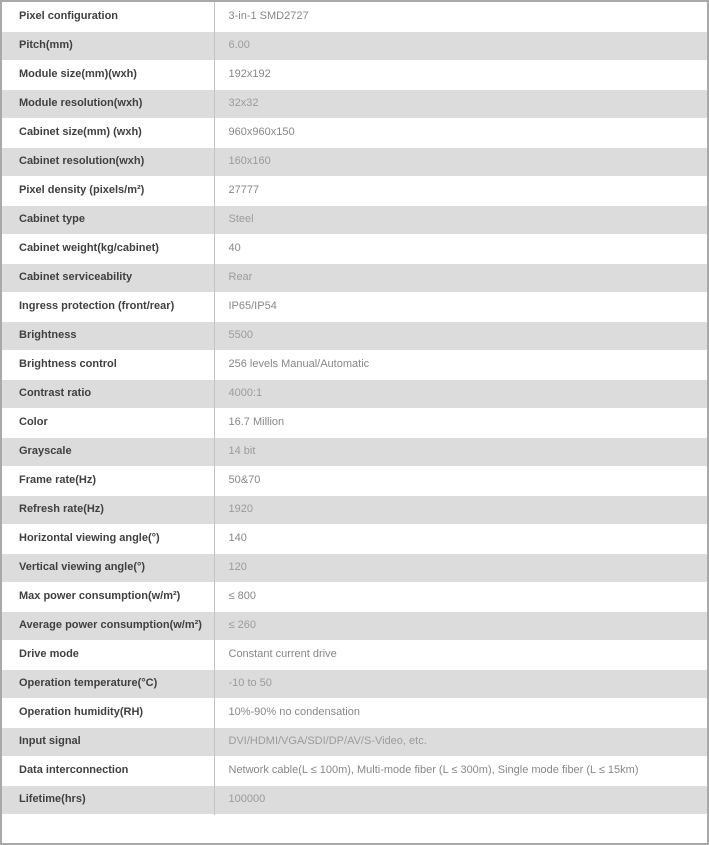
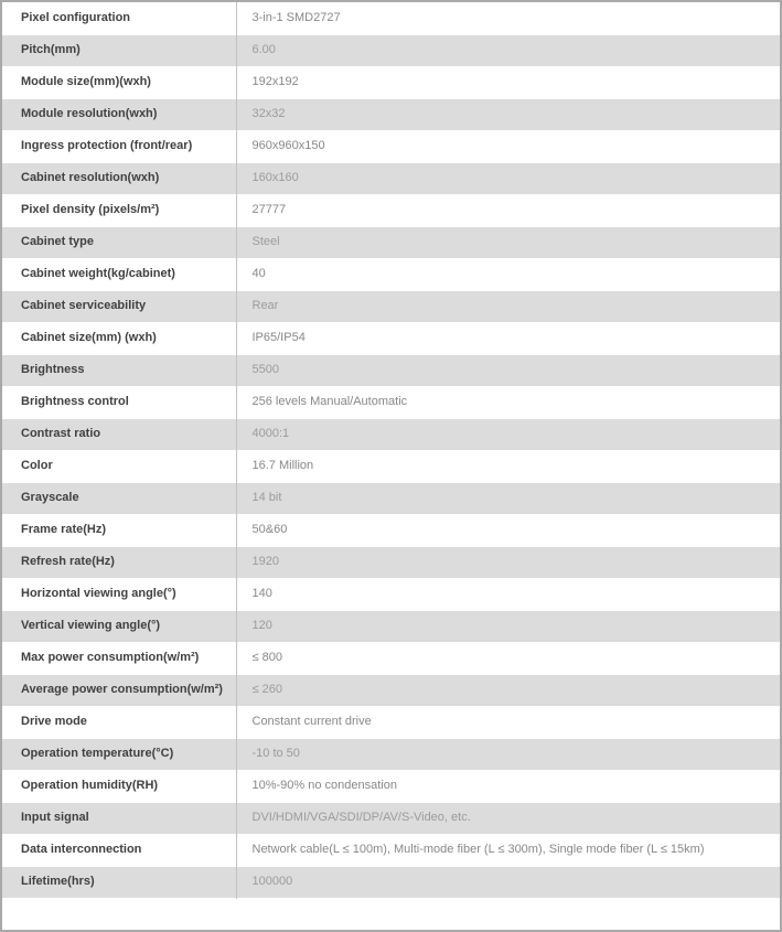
  Pixel configuration	3-in-1 SMD2727
  Pitch(mm)	6.00
  Module size(mm)(wxh)	192x192
  Module resolution(wxh)	32x32
- Cabinet size(mm) (wxh)	960x960x150
+ Ingress protection (front/rear)	960x960x150
  Cabinet resolution(wxh)	160x160
  Pixel density (pixels/m²)	27777
  Cabinet type	Steel
  Cabinet weight(kg/cabinet)	40
  Cabinet serviceability	Rear
- Ingress protection (front/rear)	IP65/IP54
+ Cabinet size(mm) (wxh)	IP65/IP54
  Brightness	5500
  Brightness control	256 levels Manual/Automatic
  Contrast ratio	4000:1
  Color	16.7 Million
  Grayscale	14 bit
- Frame rate(Hz)	50&70
+ Frame rate(Hz)	50&60
  Refresh rate(Hz)	1920
  Horizontal viewing angle(°)	140
  Vertical viewing angle(°)	120
  Max power consumption(w/m²)	≤ 800
  Average power consumption(w/m²)	≤ 260
  Drive mode	Constant current drive
  Operation temperature(°C)	-10 to 50
  Operation humidity(RH)	10%-90% no condensation
  Input signal	DVI/HDMI/VGA/SDI/DP/AV/S-Video, etc.
  Data interconnection	Network cable(L ≤ 100m), Multi-mode fiber (L ≤ 300m), Single mode fiber (L ≤ 15km)
  Lifetime(hrs)	100000
